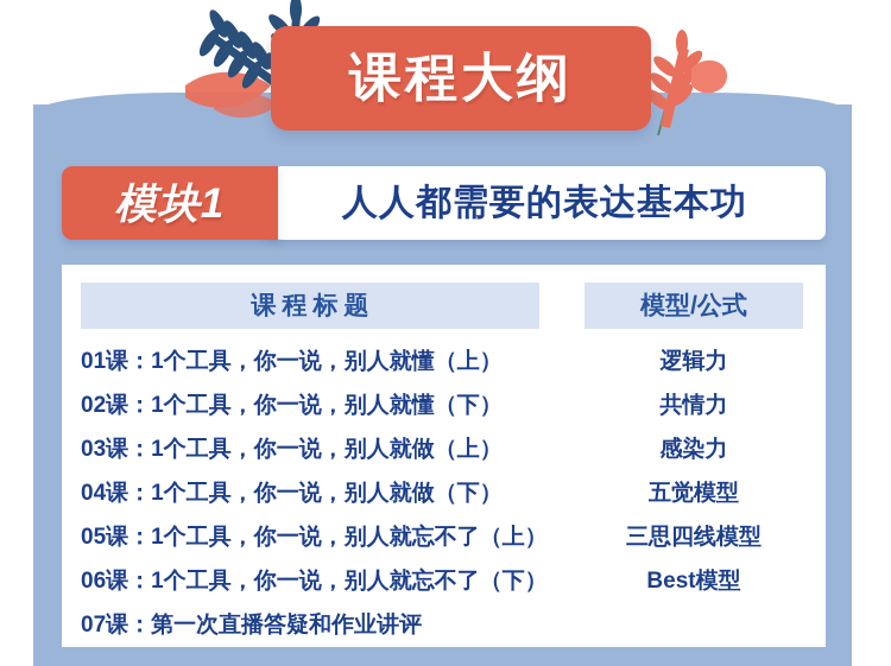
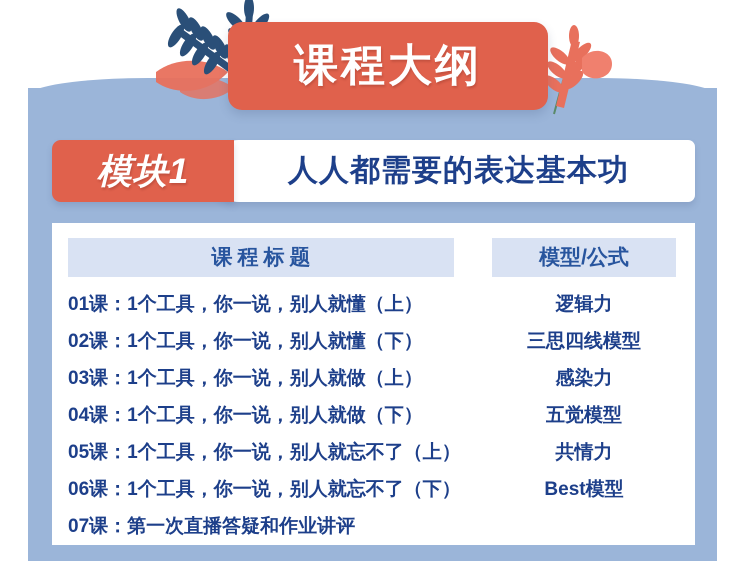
  课程大纲
  人人都需要的表达基本功
  模块1
  课程标题
  模型/公式
  01课：1个工具，你一说，别人就懂（上）
  逻辑力
  02课：1个工具，你一说，别人就懂（下）
- 共情力
+ 三思四线模型
  03课：1个工具，你一说，别人就做（上）
  感染力
  04课：1个工具，你一说，别人就做（下）
  五觉模型
  05课：1个工具，你一说，别人就忘不了（上）
- 三思四线模型
+ 共情力
  06课：1个工具，你一说，别人就忘不了（下）
  Best模型
  07课：第一次直播答疑和作业讲评
